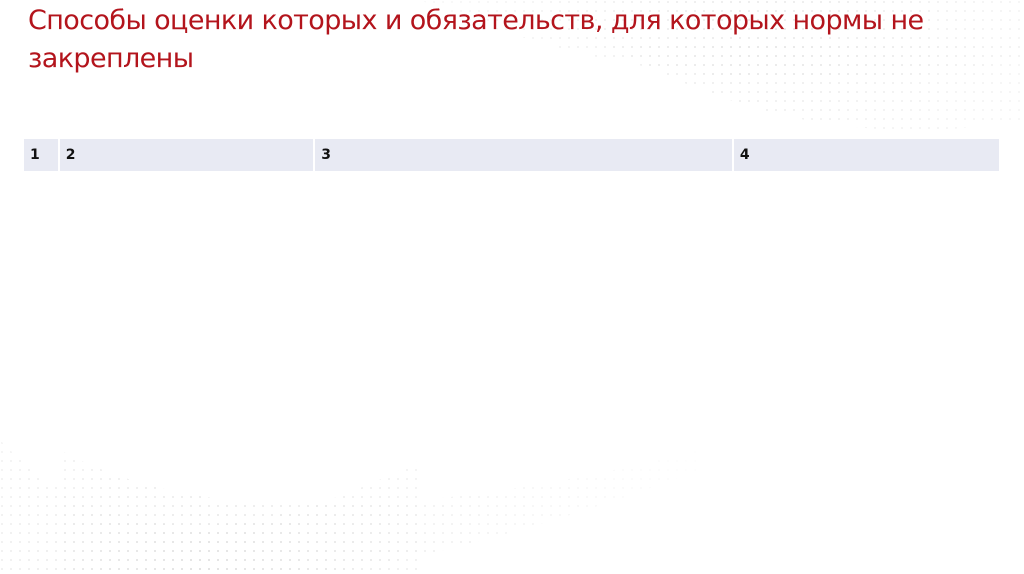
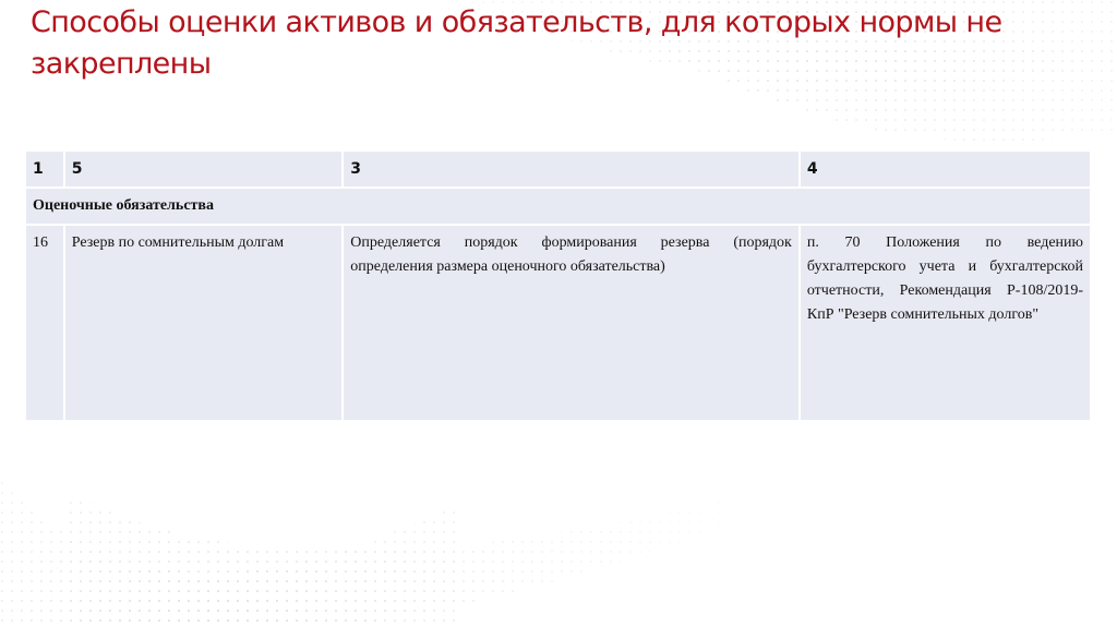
- Способы оценки которых и обязательств, для которых нормы не закреплены
+ Способы оценки активов и обязательств, для которых нормы не закреплены
- 1	2	3	4
+ 1	5	3	4
+ Оценочные обязательства
+ 16	Резерв по сомнительным долгам	Определяется порядок формирования резерва (порядок определения размера оценочного обязательства)	п. 70 Положения по ведению бухгалтерского учета и бухгалтерской отчетности, Рекомендация Р-108/2019-КпР "Резерв сомнительных долгов"
